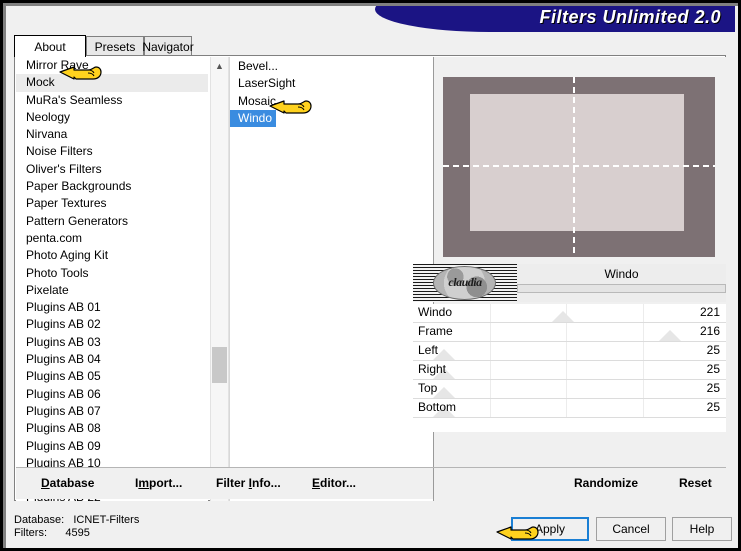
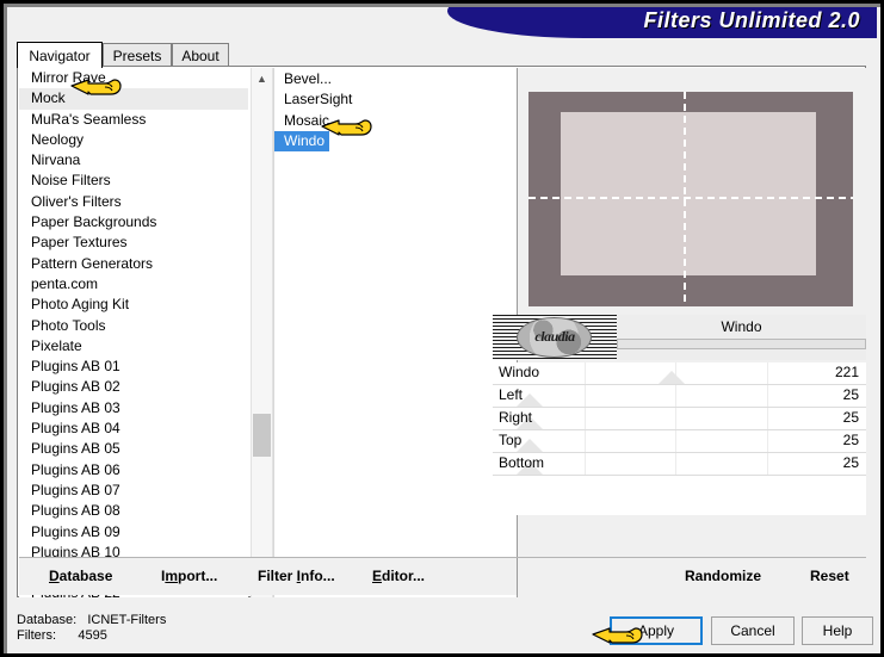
  Filters Unlimited 2.0
- About
+ Navigator
  Presets
- Navigator
+ About
  Mirror Rave
  Mock
  MuRa's Seamless
  Neology
  Nirvana
  Noise Filters
  Oliver's Filters
  Paper Backgrounds
  Paper Textures
  Pattern Generators
  penta.com
  Photo Aging Kit
  Photo Tools
  Pixelate
  Plugins AB 01
  Plugins AB 02
  Plugins AB 03
  Plugins AB 04
  Plugins AB 05
  Plugins AB 06
  Plugins AB 07
  Plugins AB 08
  Plugins AB 09
  Plugins AB 10
  ▲
  Bevel...
  LaserSight
  Mosaic
  Windo
  claudia
  Windo
  Windo
  221
- Frame
- 216
  Left
  25
  Right
  25
  Top
  25
  Bottom
  25
  Database
  Import...
  Filter Info...
  Editor...
  Randomize
  Reset
  Database: ICNET-Filters
  Filters: 4595
  Apply
  Cancel
  Help
